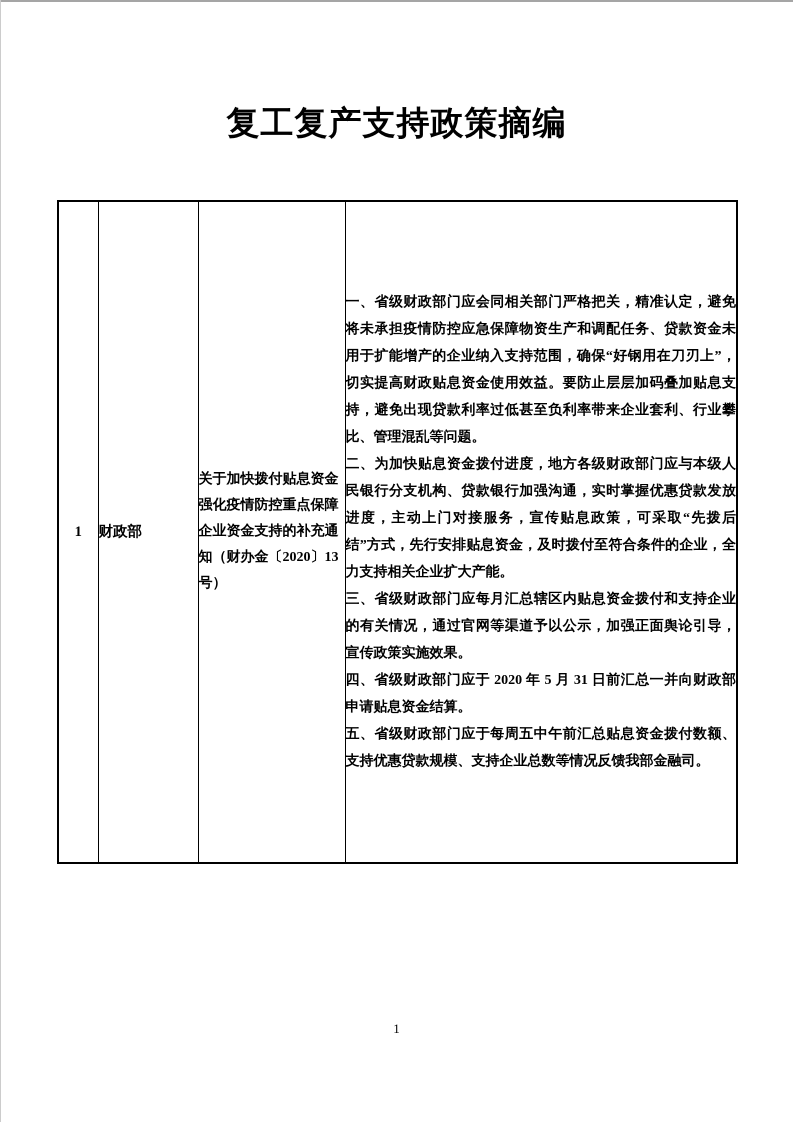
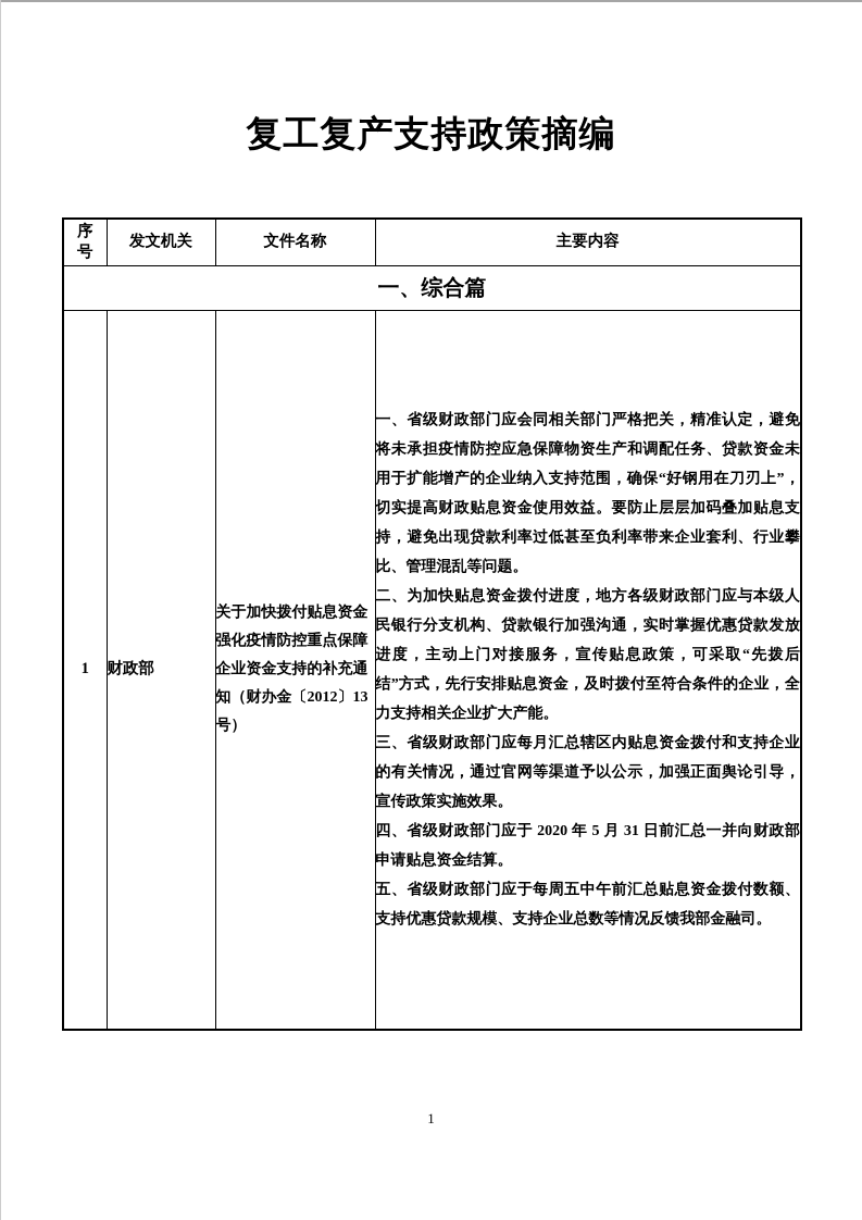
  复工复产支持政策摘编
+ 序号	发文机关	文件名称	主要内容
+ 一、综合篇
- 1	财政部	关于加快拨付贴息资金强化疫情防控重点保障企业资金支持的补充通知（财办金〔2020〕13 号）	一、省级财政部门应会同相关部门严格把关，精准认定，避免将未承担疫情防控应急保障物资生产和调配任务、贷款资金未用于扩能增产的企业纳入支持范围，确保“好钢用在刀刃上”，切实提高财政贴息资金使用效益。要防止层层加码叠加贴息支持，避免出现贷款利率过低甚至负利率带来企业套利、行业攀比、管理混乱等问题。 二、为加快贴息资金拨付进度，地方各级财政部门应与本级人民银行分支机构、贷款银行加强沟通，实时掌握优惠贷款发放进度，主动上门对接服务，宣传贴息政策，可采取“先拨后结”方式，先行安排贴息资金，及时拨付至符合条件的企业，全力支持相关企业扩大产能。 三、省级财政部门应每月汇总辖区内贴息资金拨付和支持企业的有关情况，通过官网等渠道予以公示，加强正面舆论引导，宣传政策实施效果。 四、省级财政部门应于 2020 年 5 月 31 日前汇总一并向财政部申请贴息资金结算。 五、省级财政部门应于每周五中午前汇总贴息资金拨付数额、支持优惠贷款规模、支持企业总数等情况反馈我部金融司。
+ 1	财政部	关于加快拨付贴息资金强化疫情防控重点保障企业资金支持的补充通知（财办金〔2012〕13 号）	一、省级财政部门应会同相关部门严格把关，精准认定，避免将未承担疫情防控应急保障物资生产和调配任务、贷款资金未用于扩能增产的企业纳入支持范围，确保“好钢用在刀刃上”，切实提高财政贴息资金使用效益。要防止层层加码叠加贴息支持，避免出现贷款利率过低甚至负利率带来企业套利、行业攀比、管理混乱等问题。 二、为加快贴息资金拨付进度，地方各级财政部门应与本级人民银行分支机构、贷款银行加强沟通，实时掌握优惠贷款发放进度，主动上门对接服务，宣传贴息政策，可采取“先拨后结”方式，先行安排贴息资金，及时拨付至符合条件的企业，全力支持相关企业扩大产能。 三、省级财政部门应每月汇总辖区内贴息资金拨付和支持企业的有关情况，通过官网等渠道予以公示，加强正面舆论引导，宣传政策实施效果。 四、省级财政部门应于 2020 年 5 月 31 日前汇总一并向财政部申请贴息资金结算。 五、省级财政部门应于每周五中午前汇总贴息资金拨付数额、支持优惠贷款规模、支持企业总数等情况反馈我部金融司。
  1
